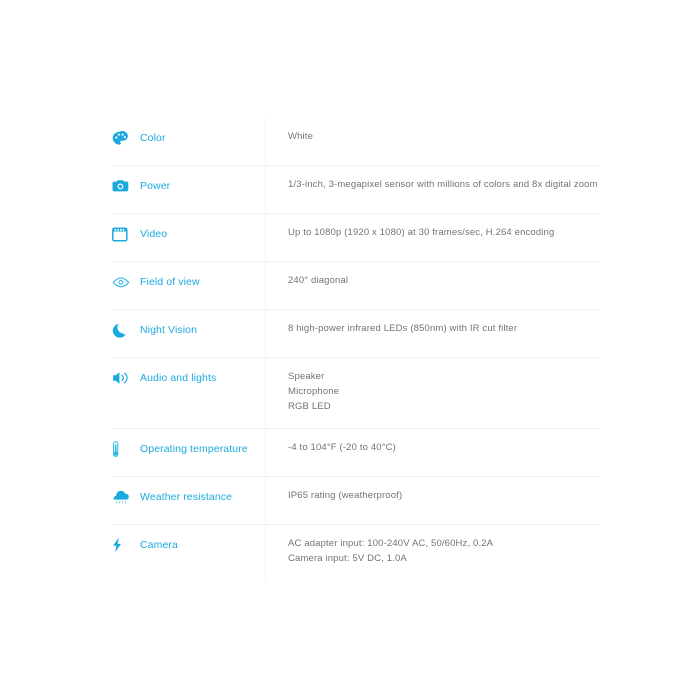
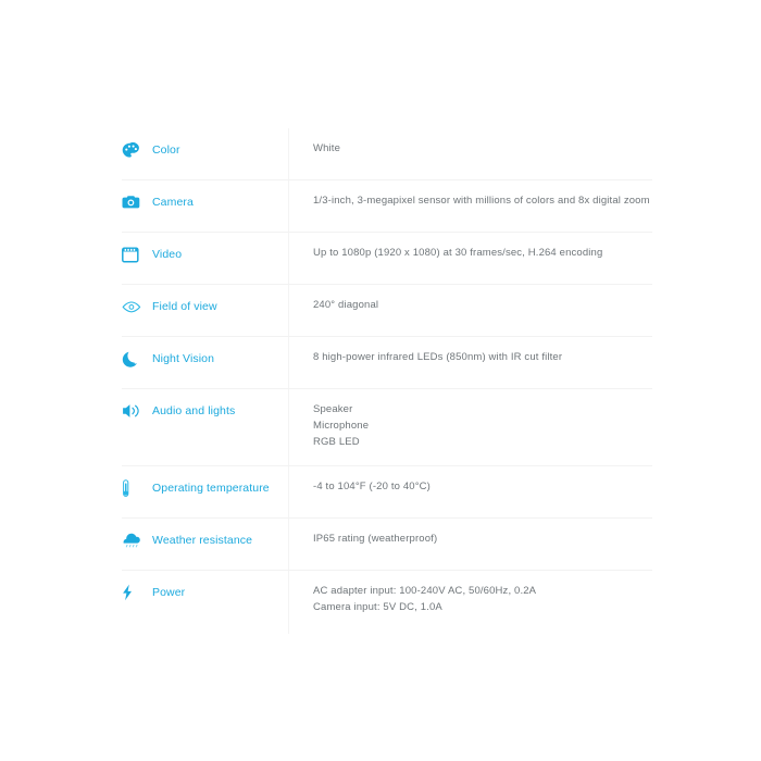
  Color
  White
- Power
+ Camera
  1/3-inch, 3-megapixel sensor with millions of colors and 8x digital zoom
  Video
  Up to 1080p (1920 x 1080) at 30 frames/sec, H.264 encoding
  Field of view
  240° diagonal
  Night Vision
  8 high-power infrared LEDs (850nm) with IR cut filter
  Audio and lights
  Speaker
  Microphone
  RGB LED
  Operating temperature
  -4 to 104°F (-20 to 40°C)
  Weather resistance
  IP65 rating (weatherproof)
- Camera
+ Power
  AC adapter input: 100-240V AC, 50/60Hz, 0.2A
  Camera input: 5V DC, 1.0A
